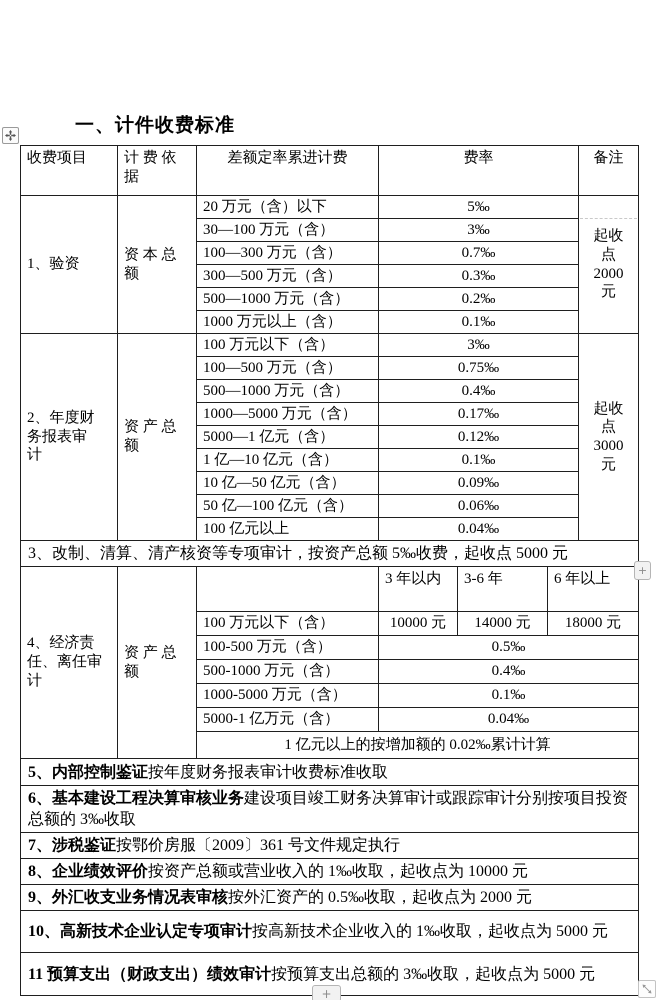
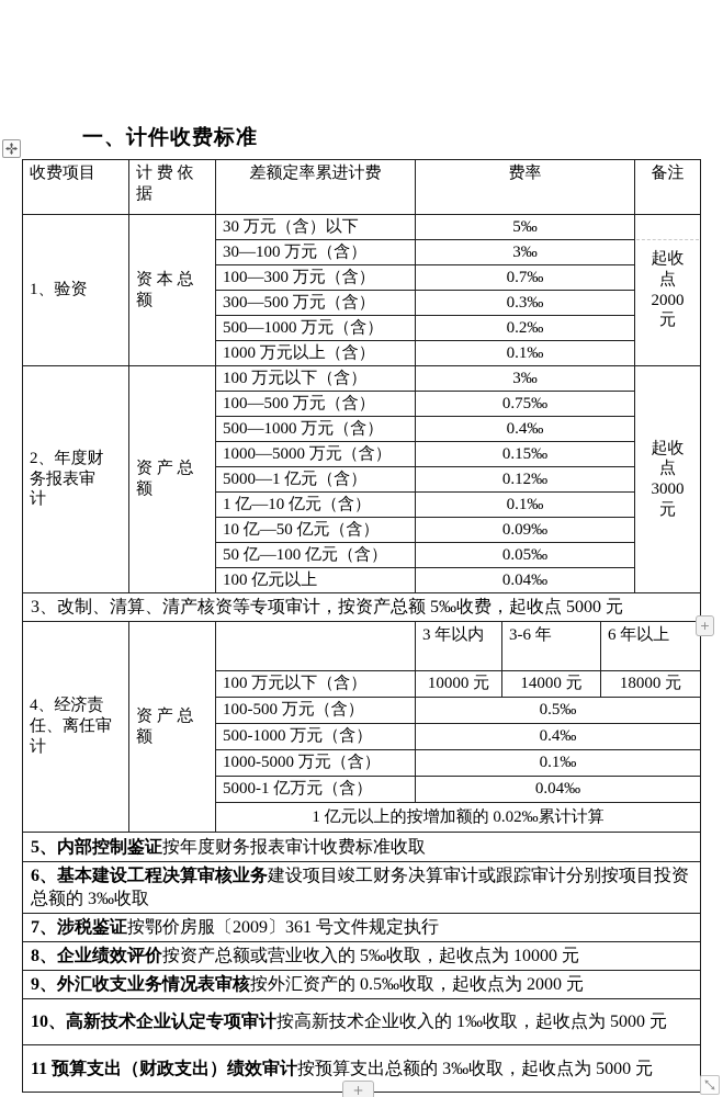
  一、计件收费标准
  收费项目	计 费 依 据	差额定率累进计费	费率	备注
- 1、验资	资 本 总 额	20 万元（含）以下	5‰	起收 点 2000 元
+ 1、验资	资 本 总 额	30 万元（含）以下	5‰	起收 点 2000 元
  30—100 万元（含）	3‰
  100—300 万元（含）	0.7‰
  300—500 万元（含）	0.3‰
  500—1000 万元（含）	0.2‰
  1000 万元以上（含）	0.1‰
  2、年度财 务报表审 计	资 产 总 额	100 万元以下（含）	3‰	起收 点 3000 元
  100—500 万元（含）	0.75‰
  500—1000 万元（含）	0.4‰
- 1000—5000 万元（含）	0.17‰
+ 1000—5000 万元（含）	0.15‰
  5000—1 亿元（含）	0.12‰
  1 亿—10 亿元（含）	0.1‰
  10 亿—50 亿元（含）	0.09‰
- 50 亿—100 亿元（含）	0.06‰
+ 50 亿—100 亿元（含）	0.05‰
  100 亿元以上	0.04‰
  3、改制、清算、清产核资等专项审计，按资产总额 5‰收费，起收点 5000 元
  4、经济责 任、离任审 计	资 产 总 额		3 年以内	3-6 年	6 年以上
  100 万元以下（含）	10000 元	14000 元	18000 元
  100-500 万元（含）	0.5‰
  500-1000 万元（含）	0.4‰
  1000-5000 万元（含）	0.1‰
  5000-1 亿万元（含）	0.04‰
  1 亿元以上的按增加额的 0.02‰累计计算
  5、内部控制鉴证按年度财务报表审计收费标准收取
  6、基本建设工程决算审核业务建设项目竣工财务决算审计或跟踪审计分别按项目投资总额的 3‰收取
  7、涉税鉴证按鄂价房服〔2009〕361 号文件规定执行
- 8、企业绩效评价按资产总额或营业收入的 1‰收取，起收点为 10000 元
+ 8、企业绩效评价按资产总额或营业收入的 5‰收取，起收点为 10000 元
  9、外汇收支业务情况表审核按外汇资产的 0.5‰收取，起收点为 2000 元
  10、高新技术企业认定专项审计按高新技术企业收入的 1‰收取，起收点为 5000 元
  11 预算支出（财政支出）绩效审计按预算支出总额的 3‰收取，起收点为 5000 元
  +
  +
